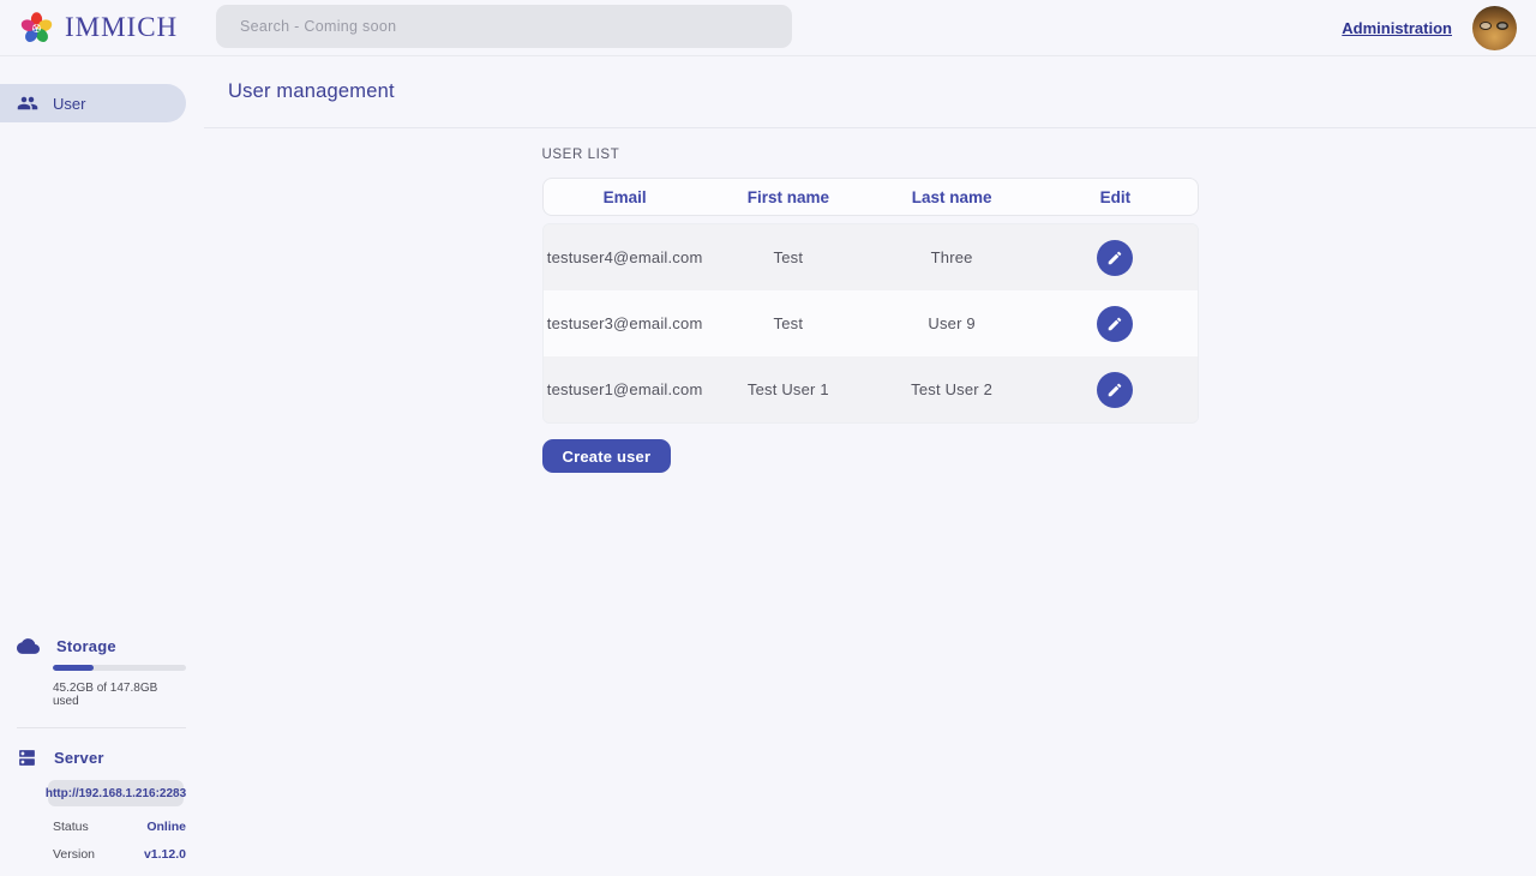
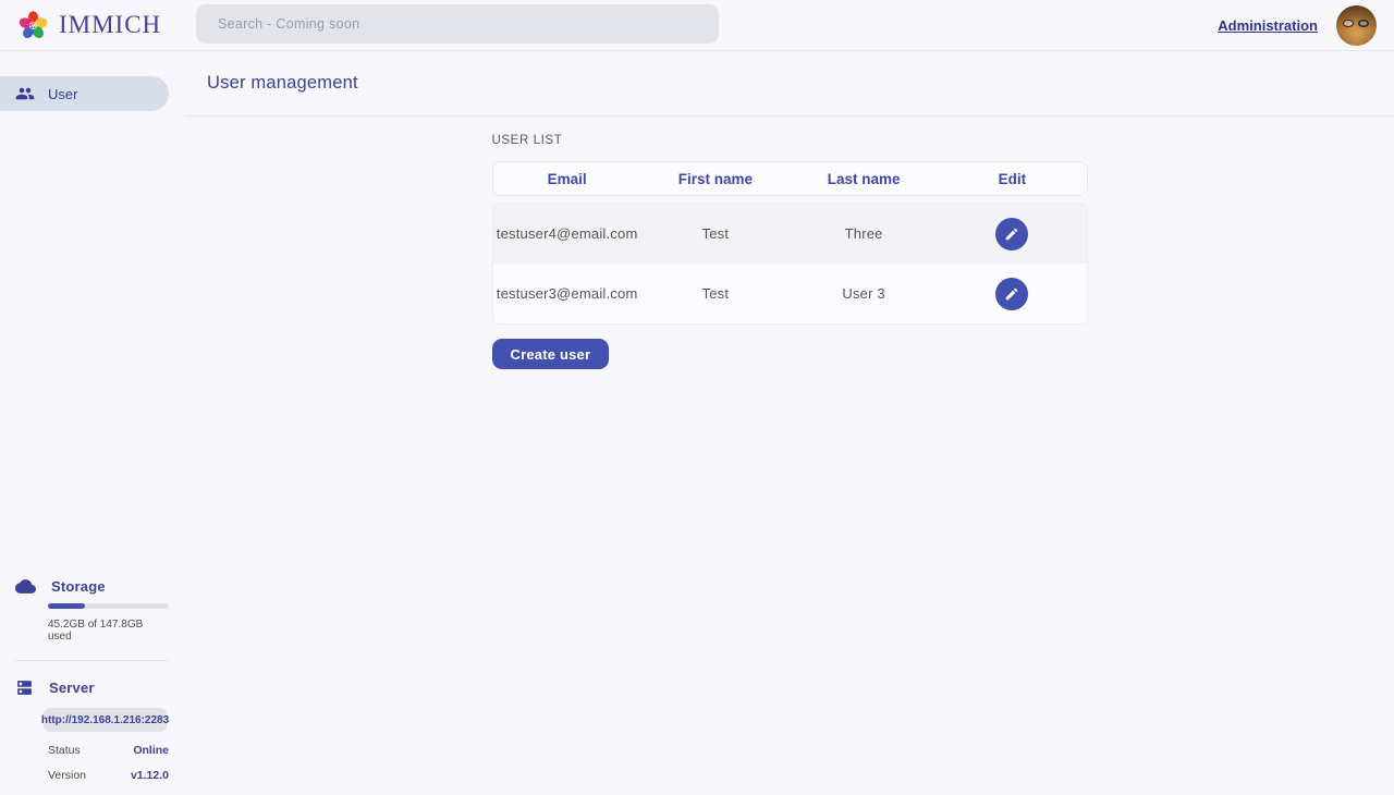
  IMMICH
  Search - Coming soon
  Administration
  User
  Storage
  45.2GB of 147.8GB used
  Server
  http://192.168.1.216:2283
  Status
  Online
  Version
  v1.12.0
  User management
  USER LIST
  Email
  First name
  Last name
  Edit
  testuser4@email.com
  Test
  Three
  testuser3@email.com
  Test
- User 9
+ User 3
- testuser1@email.com
- Test User 1
- Test User 2
  Create user
